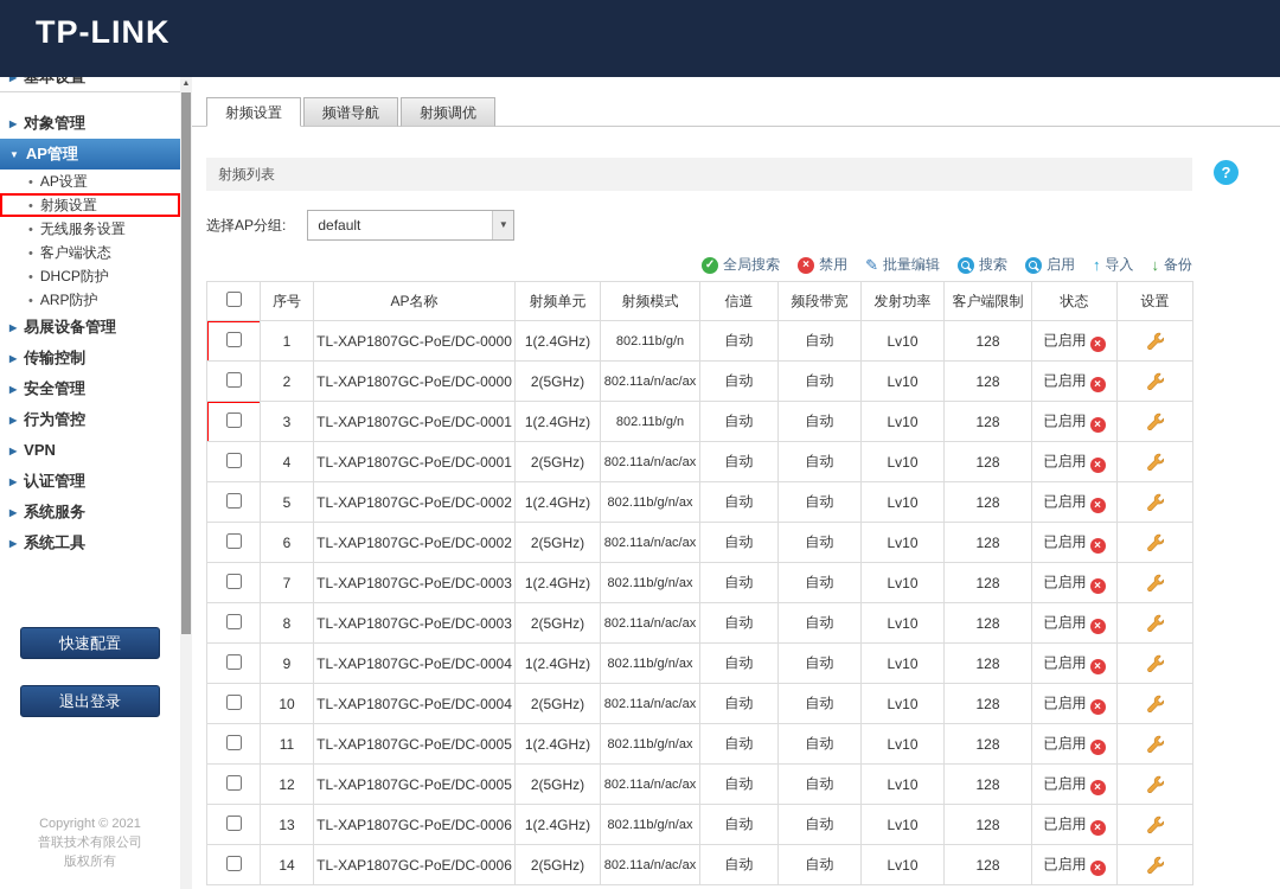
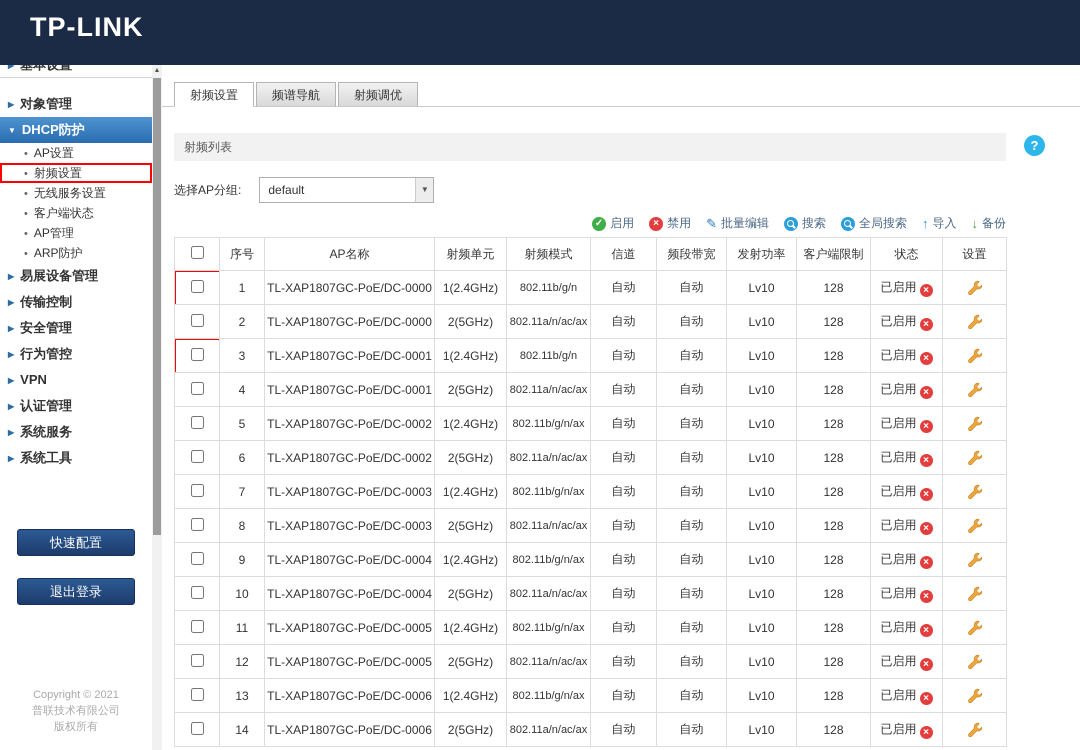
  TP-LINK
  ▶ 基本设置
  ▶ 对象管理
- ▼ AP管理
+ ▼ DHCP防护
  • AP设置
  • 射频设置
  • 无线服务设置
  • 客户端状态
- • DHCP防护
+ • AP管理
  • ARP防护
  ▶ 易展设备管理
  ▶ 传输控制
  ▶ 安全管理
  ▶ 行为管控
  ▶ VPN
  ▶ 认证管理
  ▶ 系统服务
  ▶ 系统工具
  快速配置
  退出登录
  Copyright © 2021
  普联技术有限公司
  版权所有
  射频设置
  频谱导航
  射频调优
  射频列表
  ?
  选择AP分组:
  default
  ▼
  ✓
- 全局搜索
+ 启用
  ×
  禁用
  ✎
  批量编辑
  搜索
- 启用
+ 全局搜索
  ↑
  导入
  ↓
  备份
  	序号	AP名称	射频单元	射频模式	信道	频段带宽	发射功率	客户端限制	状态	设置
  	1	TL-XAP1807GC-PoE/DC-0000	1(2.4GHz)	802.11b/g/n	自动	自动	Lv10	128	已启用 ×
  	2	TL-XAP1807GC-PoE/DC-0000	2(5GHz)	802.11a/n/ac/ax	自动	自动	Lv10	128	已启用 ×
  	3	TL-XAP1807GC-PoE/DC-0001	1(2.4GHz)	802.11b/g/n	自动	自动	Lv10	128	已启用 ×
  	4	TL-XAP1807GC-PoE/DC-0001	2(5GHz)	802.11a/n/ac/ax	自动	自动	Lv10	128	已启用 ×
  	5	TL-XAP1807GC-PoE/DC-0002	1(2.4GHz)	802.11b/g/n/ax	自动	自动	Lv10	128	已启用 ×
  	6	TL-XAP1807GC-PoE/DC-0002	2(5GHz)	802.11a/n/ac/ax	自动	自动	Lv10	128	已启用 ×
  	7	TL-XAP1807GC-PoE/DC-0003	1(2.4GHz)	802.11b/g/n/ax	自动	自动	Lv10	128	已启用 ×
  	8	TL-XAP1807GC-PoE/DC-0003	2(5GHz)	802.11a/n/ac/ax	自动	自动	Lv10	128	已启用 ×
  	9	TL-XAP1807GC-PoE/DC-0004	1(2.4GHz)	802.11b/g/n/ax	自动	自动	Lv10	128	已启用 ×
  	10	TL-XAP1807GC-PoE/DC-0004	2(5GHz)	802.11a/n/ac/ax	自动	自动	Lv10	128	已启用 ×
  	11	TL-XAP1807GC-PoE/DC-0005	1(2.4GHz)	802.11b/g/n/ax	自动	自动	Lv10	128	已启用 ×
  	12	TL-XAP1807GC-PoE/DC-0005	2(5GHz)	802.11a/n/ac/ax	自动	自动	Lv10	128	已启用 ×
  	13	TL-XAP1807GC-PoE/DC-0006	1(2.4GHz)	802.11b/g/n/ax	自动	自动	Lv10	128	已启用 ×
  	14	TL-XAP1807GC-PoE/DC-0006	2(5GHz)	802.11a/n/ac/ax	自动	自动	Lv10	128	已启用 ×
